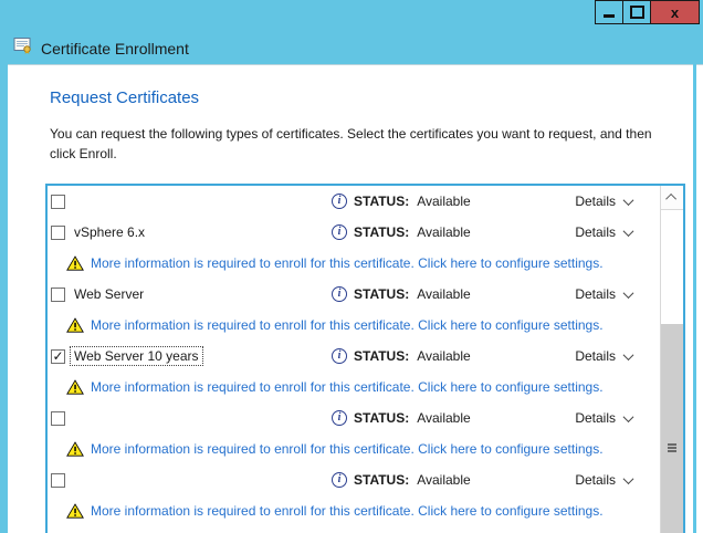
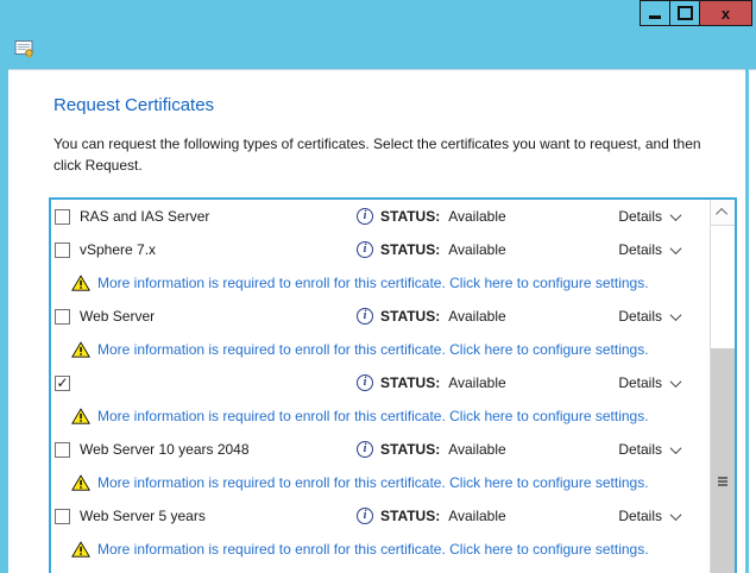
  x
- Certificate Enrollment
  Request Certificates
- You can request the following types of certificates. Select the certificates you want to request, and then click Enroll.
+ You can request the following types of certificates. Select the certificates you want to request, and then click Request.
+ RAS and IAS Server
  i
  STATUS:
  Available
  Details
- vSphere 6.x
+ vSphere 7.x
  i
  STATUS:
  Available
  Details
  More information is required to enroll for this certificate. Click here to configure settings.
  Web Server
  i
  STATUS:
  Available
  Details
  More information is required to enroll for this certificate. Click here to configure settings.
  ✓
- Web Server 10 years
  i
  STATUS:
  Available
  Details
  More information is required to enroll for this certificate. Click here to configure settings.
+ Web Server 10 years 2048
  i
  STATUS:
  Available
  Details
  More information is required to enroll for this certificate. Click here to configure settings.
+ Web Server 5 years
  i
  STATUS:
  Available
  Details
  More information is required to enroll for this certificate. Click here to configure settings.
